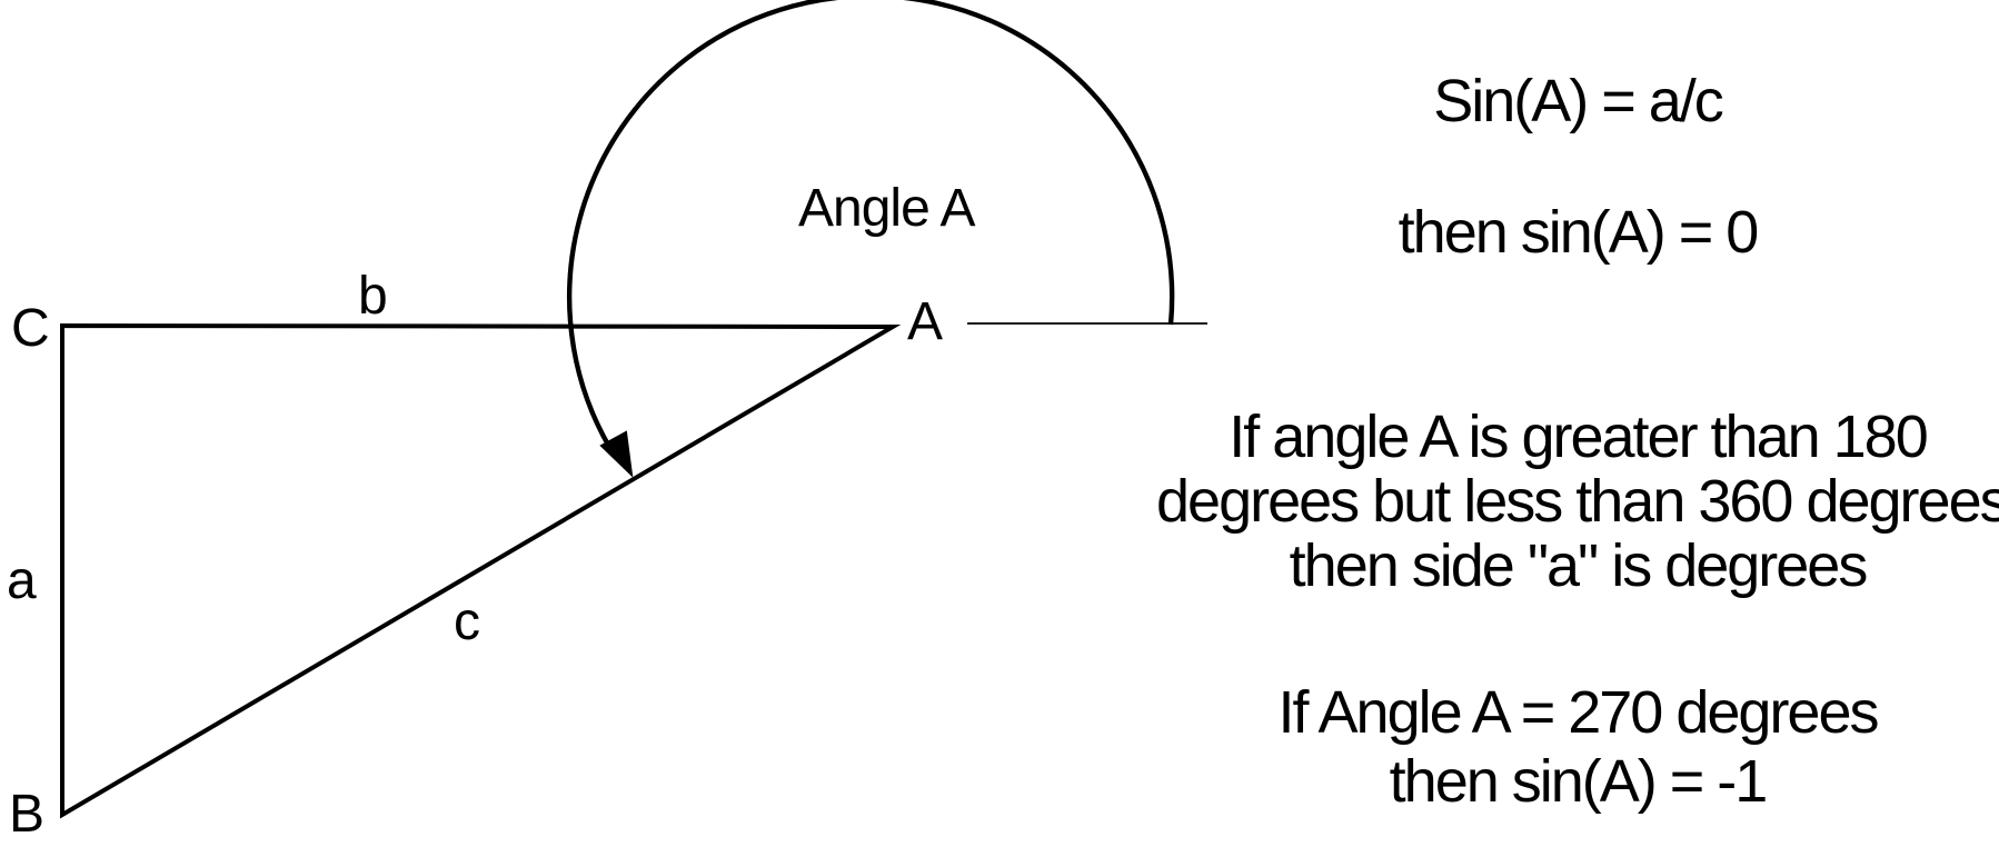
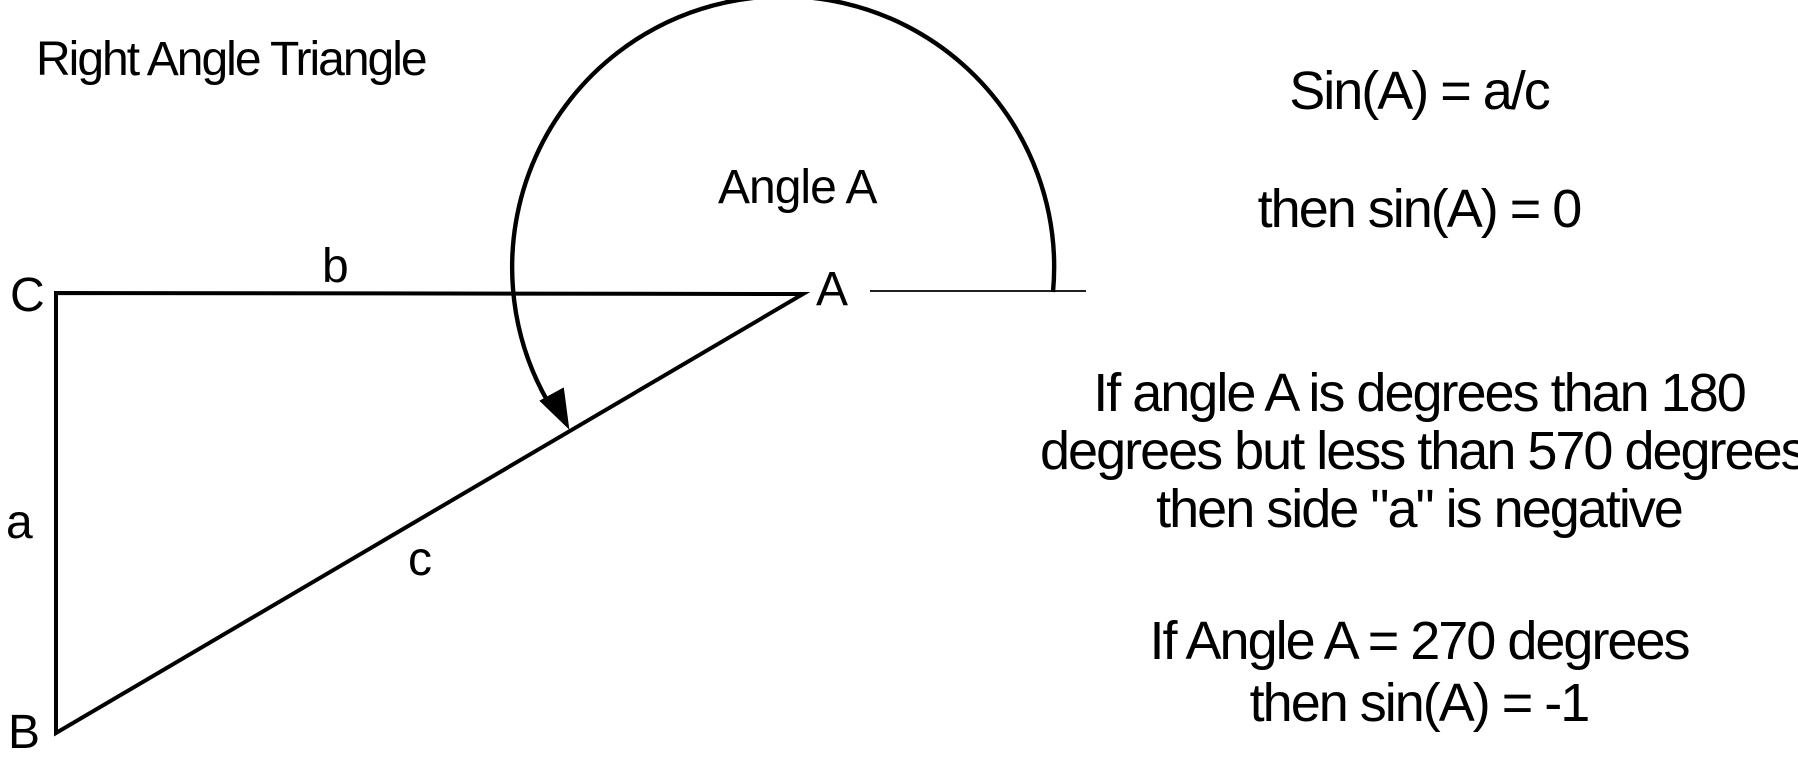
+ Right Angle Triangle
  Angle A
  C
  B
  A
  b
  a
  c
  Sin(A) = a/c
  then sin(A) = 0
- If angle A is greater than 180
+ If angle A is degrees than 180
- degrees but less than 360 degrees
+ degrees but less than 570 degrees
- then side "a" is degrees
+ then side "a" is negative
  If Angle A = 270 degrees
  then sin(A) = -1
